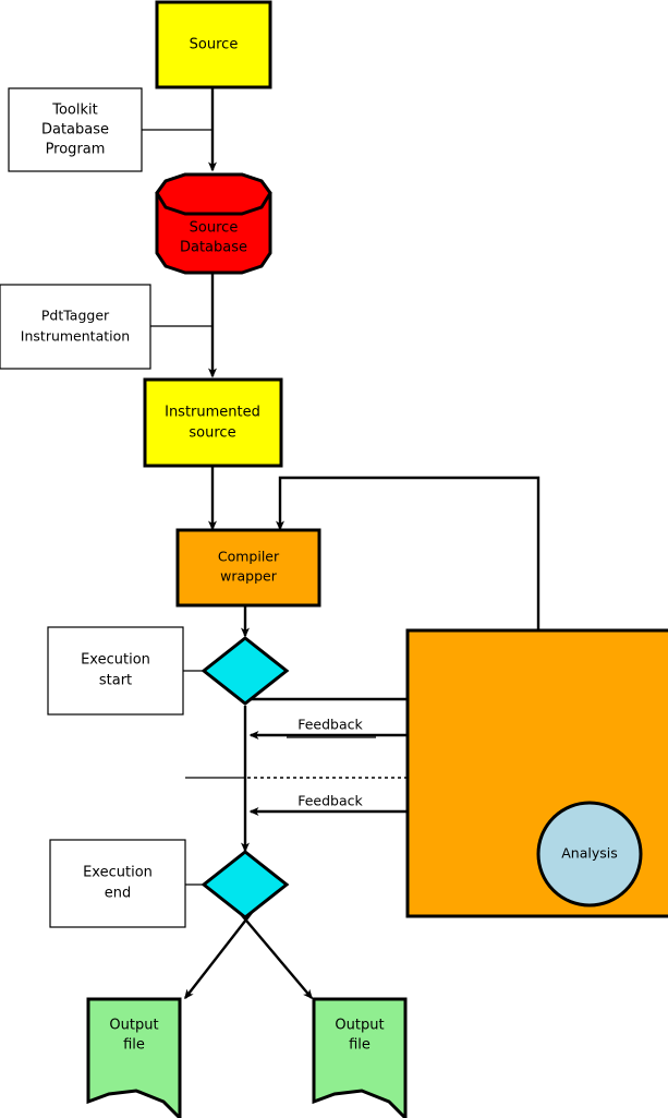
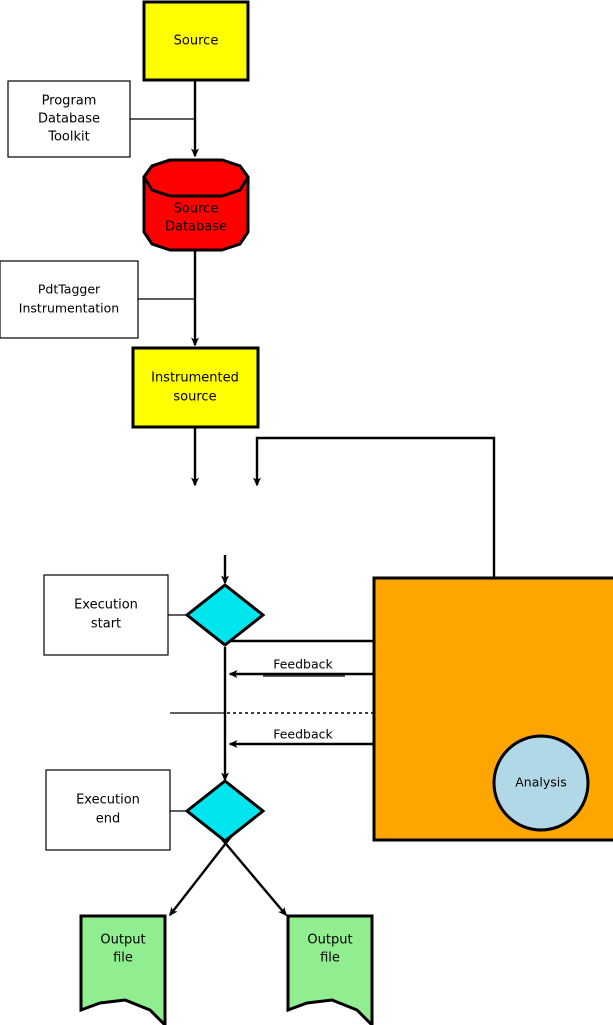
  Source
- Toolkit
+ Program
  Database
- Program
+ Toolkit
  Source
  Database
  PdtTagger
  Instrumentation
  Instrumented
  source
- Compiler
- wrapper
  Analysis
  Execution
  start
  Execution
  end
  Feedback
  Feedback
  Output
  file
  Output
  file
